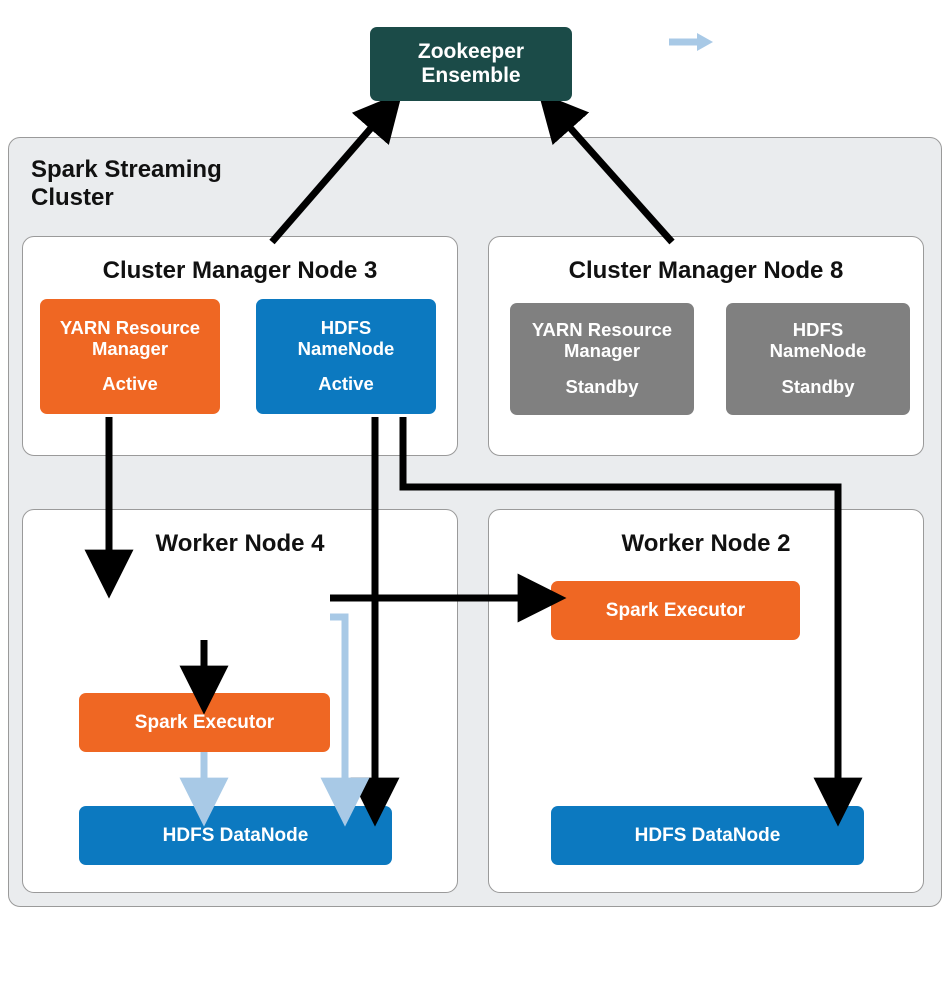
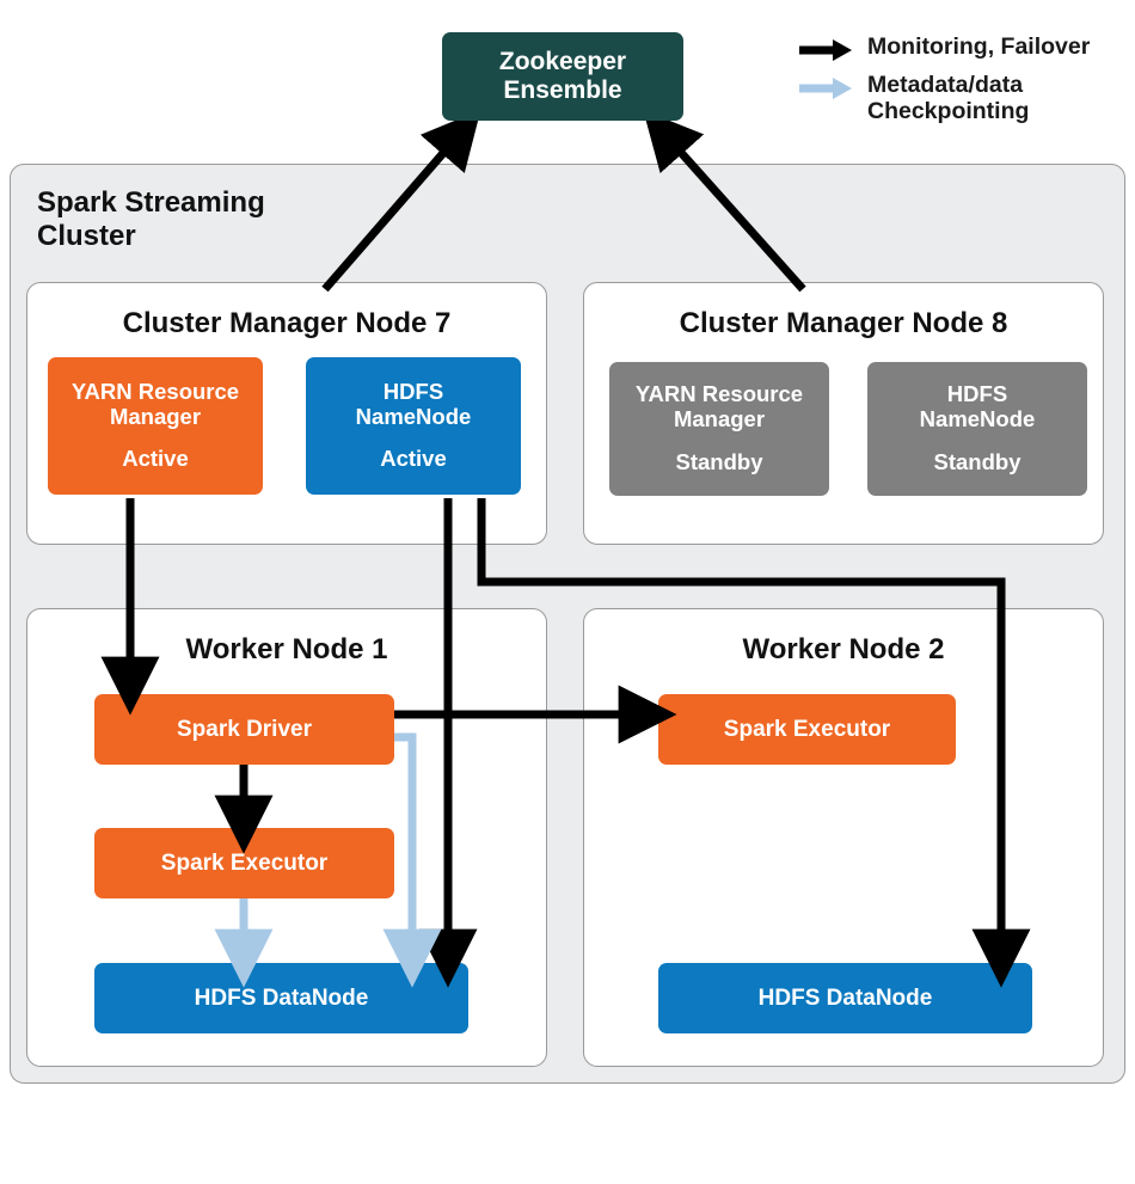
  Zookeeper Ensemble
+ Monitoring, Failover
+ Metadata/data Checkpointing
  Spark Streaming
  Cluster
- Cluster Manager Node 3
+ Cluster Manager Node 7
  YARN Resource
  Manager
  Active
  HDFS
  NameNode
  Active
  Cluster Manager Node 8
  YARN Resource
  Manager
  Standby
  HDFS
  NameNode
  Standby
- Worker Node 4
+ Worker Node 1
+ Spark Driver
  Spark Executor
  HDFS DataNode
  Worker Node 2
  Spark Executor
  HDFS DataNode
